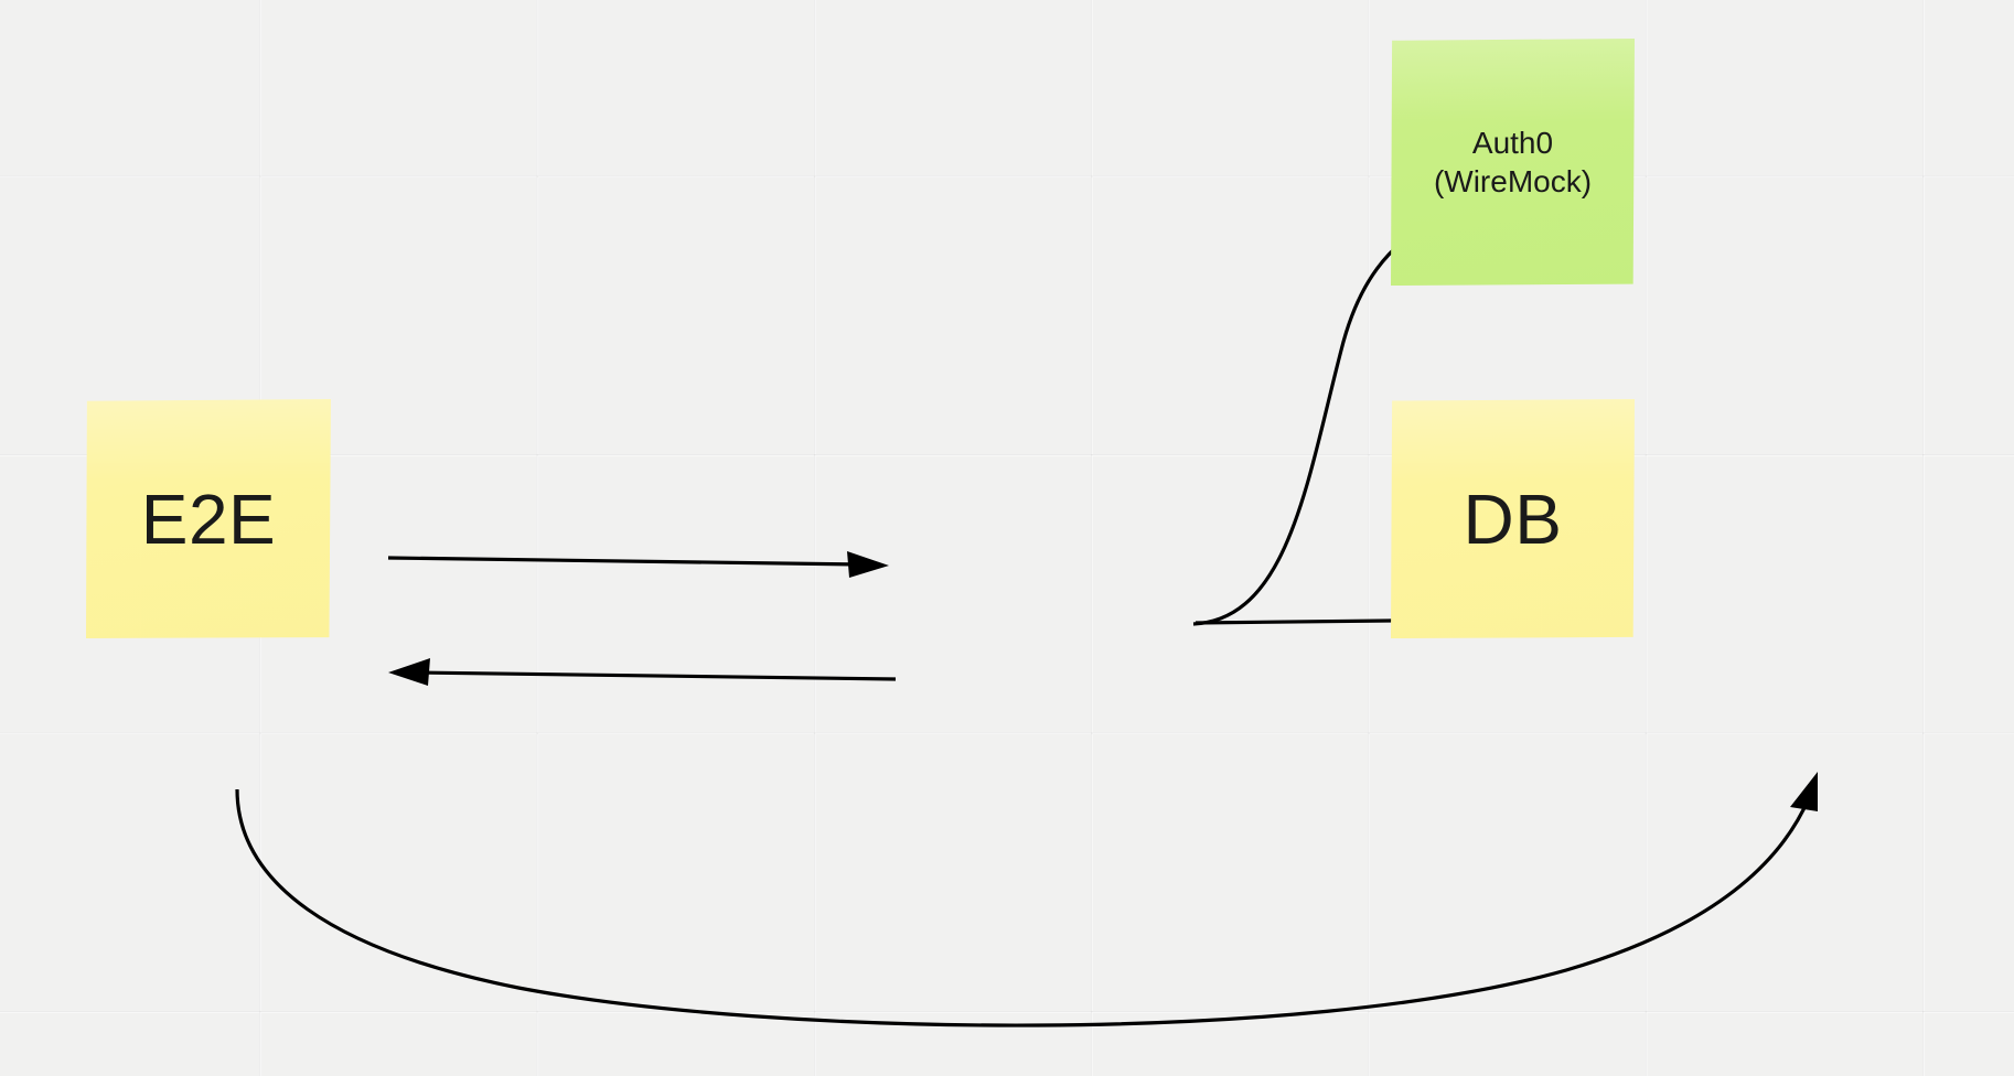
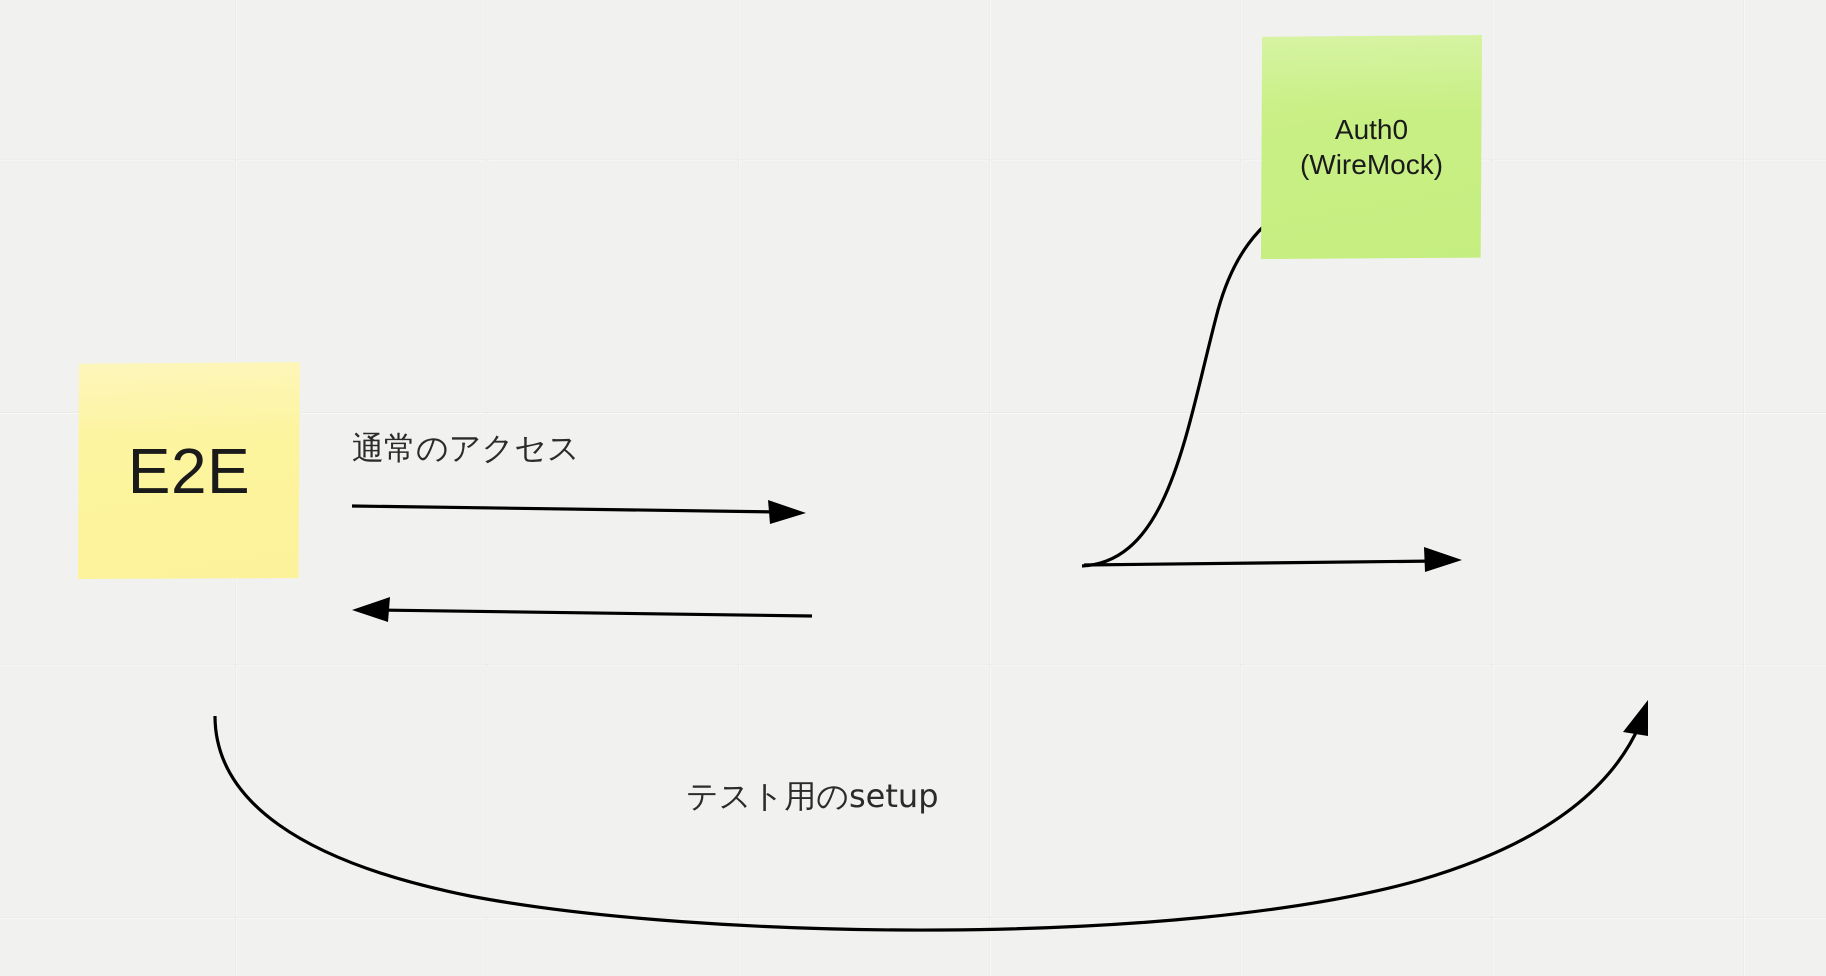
  E2E
- DB
  Auth0
  (WireMock)
+ 通常のアクセス
+ テスト用のsetup
